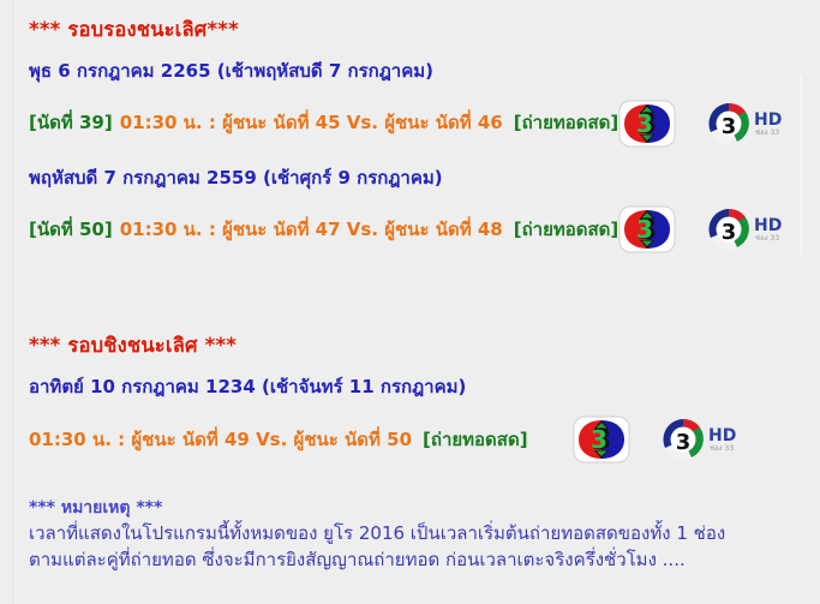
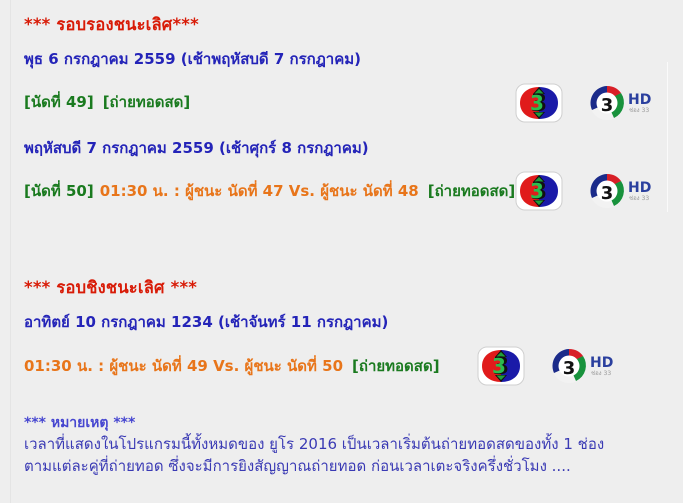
  *** รอบรองชนะเลิศ***
- พุธ 6 กรกฎาคม 2265 (เช้าพฤหัสบดี 7 กรกฎาคม)
+ พุธ 6 กรกฎาคม 2559 (เช้าพฤหัสบดี 7 กรกฎาคม)
- [นัดที่ 39]
+ [นัดที่ 49]
- 01:30 น. : ผู้ชนะ นัดที่ 45 Vs. ผู้ชนะ นัดที่ 46
  [ถ่ายทอดสด]
  3
  3
  3
  HD
- พฤหัสบดี 7 กรกฎาคม 2559 (เช้าศุกร์ 9 กรกฎาคม)
+ พฤหัสบดี 7 กรกฎาคม 2559 (เช้าศุกร์ 8 กรกฎาคม)
  [นัดที่ 50]
  01:30 น. : ผู้ชนะ นัดที่ 47 Vs. ผู้ชนะ นัดที่ 48
  [ถ่ายทอดสด]
  3
  3
  3
  HD
  *** รอบชิงชนะเลิศ ***
  อาทิตย์ 10 กรกฎาคม 1234 (เช้าจันทร์ 11 กรกฎาคม)
  01:30 น. : ผู้ชนะ นัดที่ 49 Vs. ผู้ชนะ นัดที่ 50
  [ถ่ายทอดสด]
  3
  3
  3
  HD
  *** หมายเหตุ ***
  เวลาที่แสดงในโปรแกรมนี้ทั้งหมดของ ยูโร 2016 เป็นเวลาเริ่มต้นถ่ายทอดสดของทั้ง 1 ช่อง
  ตามแต่ละคู่ที่ถ่ายทอด ซึ่งจะมีการยิงสัญญาณถ่ายทอด ก่อนเวลาเตะจริงครึ่งชั่วโมง ....
